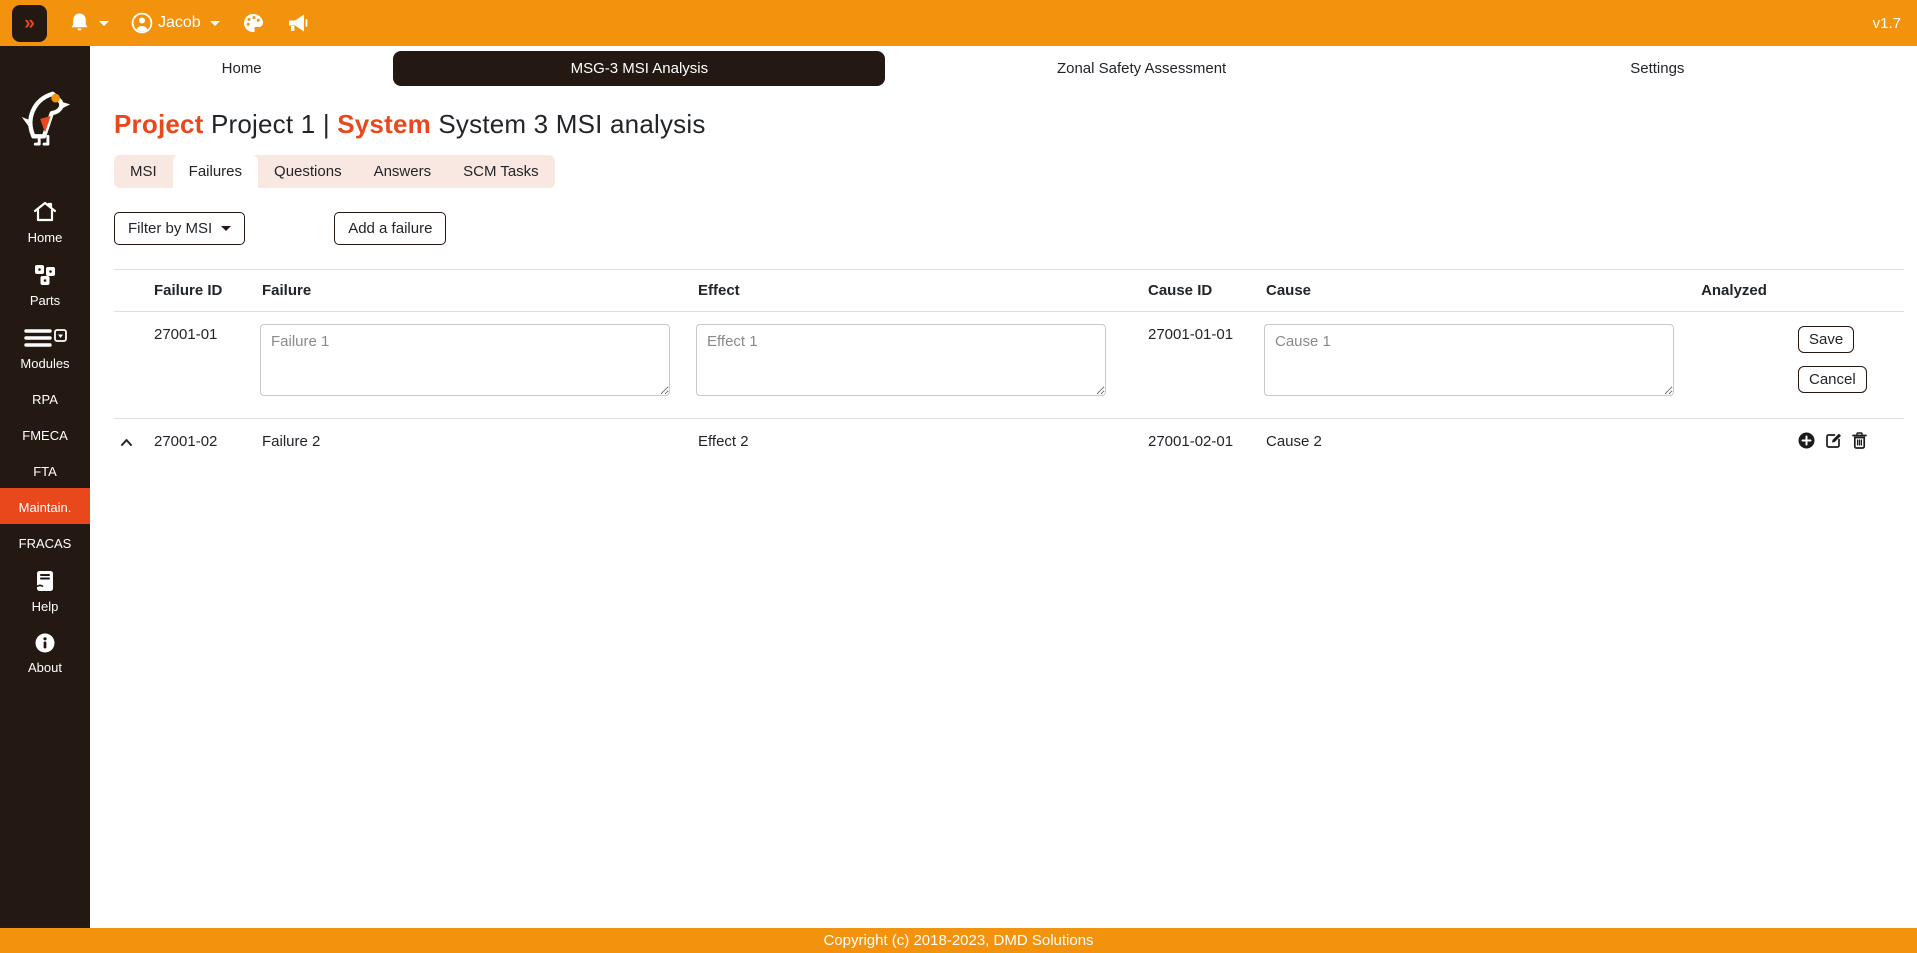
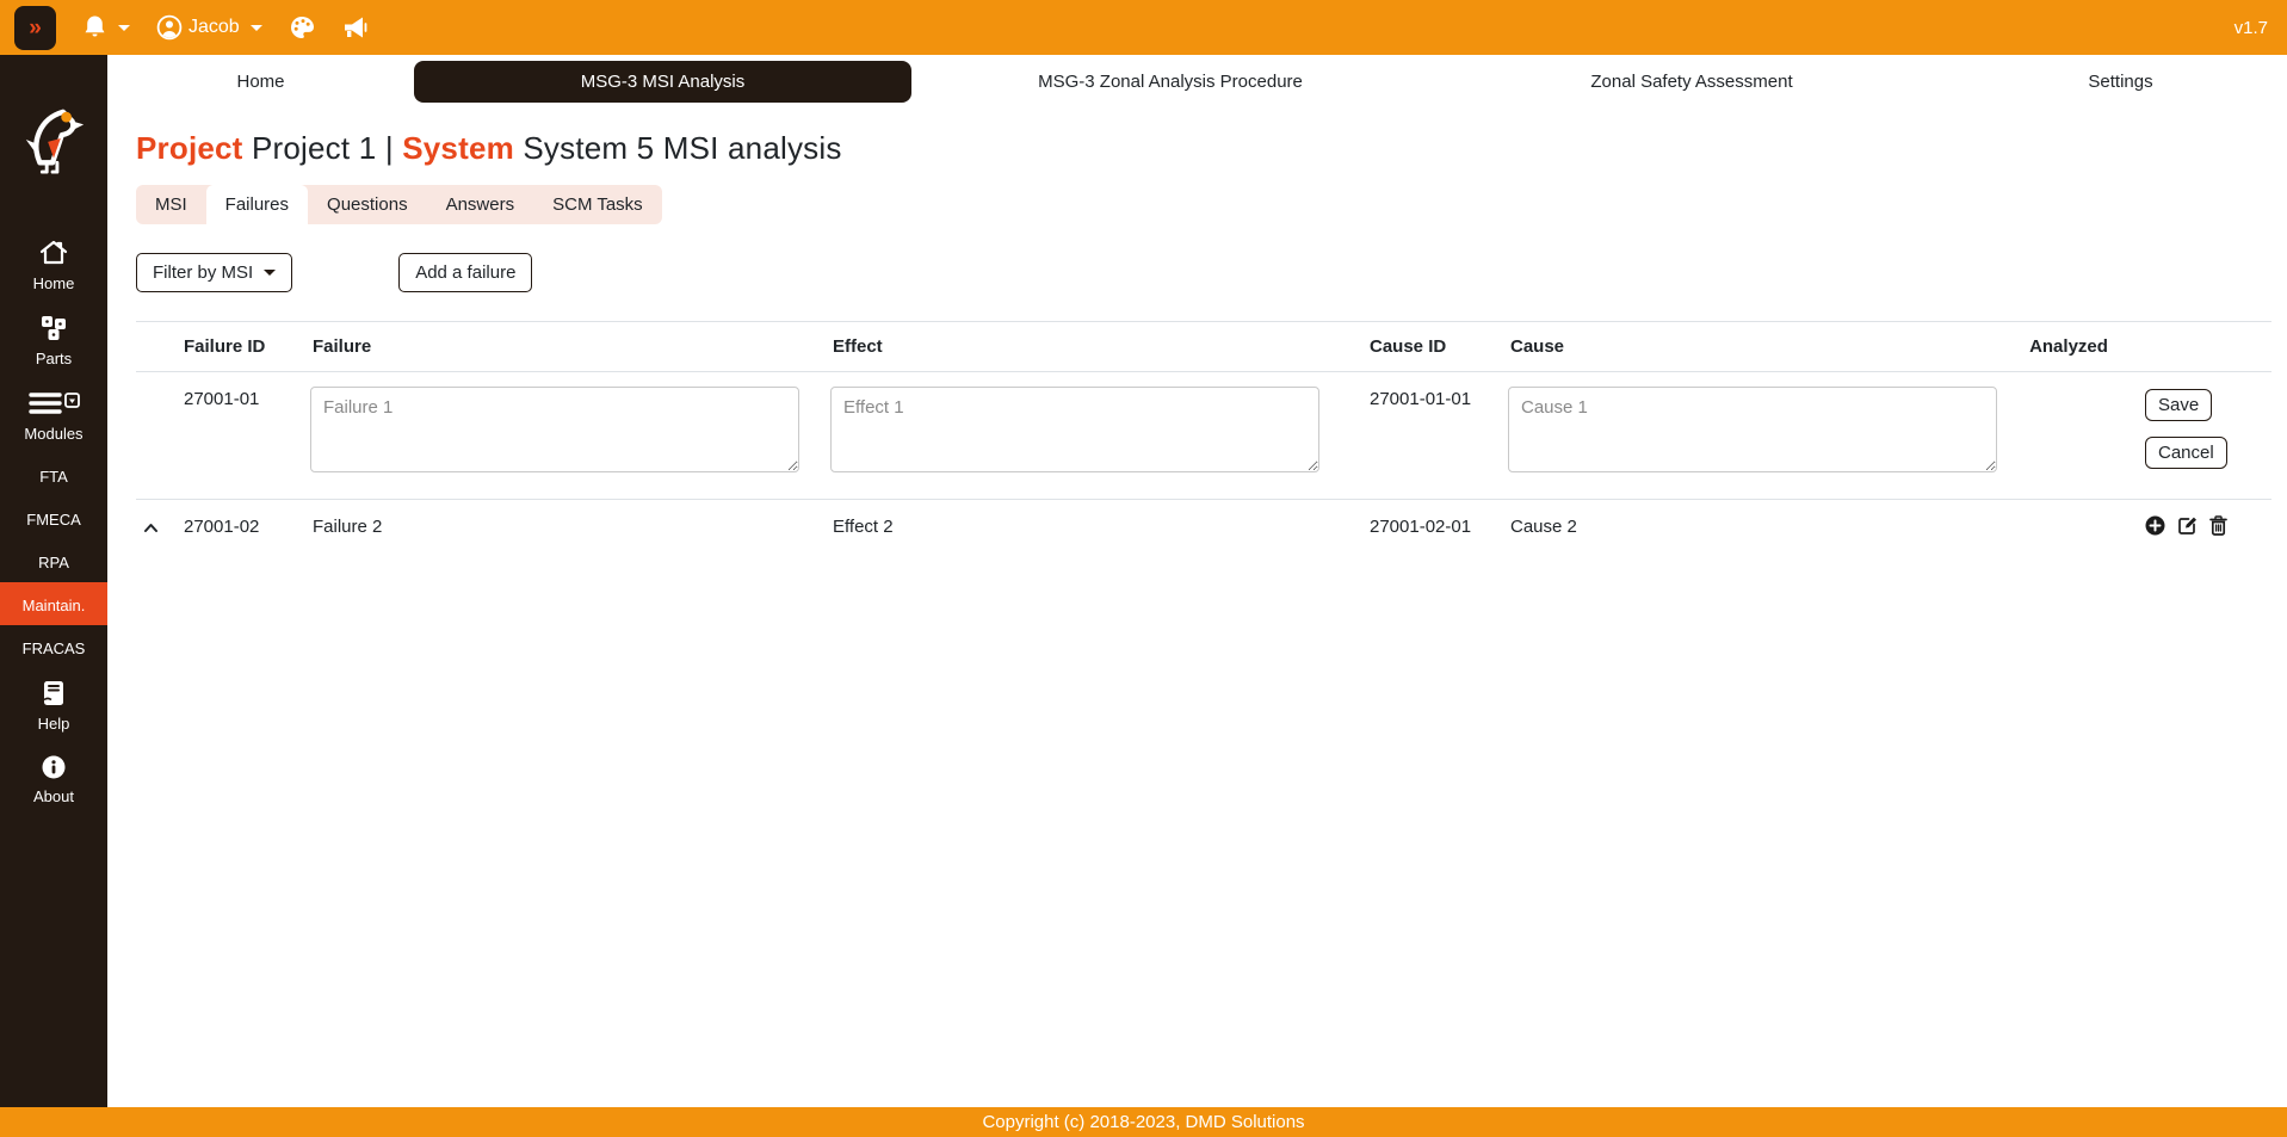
  »
  Jacob
  v1.7
  Home
  Parts
  Modules
- RPA
+ FTA
  FMECA
- FTA
+ RPA
  Maintain.
  FRACAS
  Help
  About
  Home
  MSG-3 MSI Analysis
+ MSG-3 Zonal Analysis Procedure
  Zonal Safety Assessment
  Settings
- Project Project 1 | System System 3 MSI analysis
+ Project Project 1 | System System 5 MSI analysis
  MSI
  Failures
  Questions
  Answers
  SCM Tasks
  Filter by MSI
  Add a failure
  Failure ID
  Failure
  Effect
  Cause ID
  Cause
  Analyzed
  27001-01
  Failure 1
  Effect 1
  27001-01-01
  Cause 1
  Save
  Cancel
  27001-02
  Failure 2
  Effect 2
  27001-02-01
  Cause 2
  Copyright (c) 2018-2023, DMD Solutions
